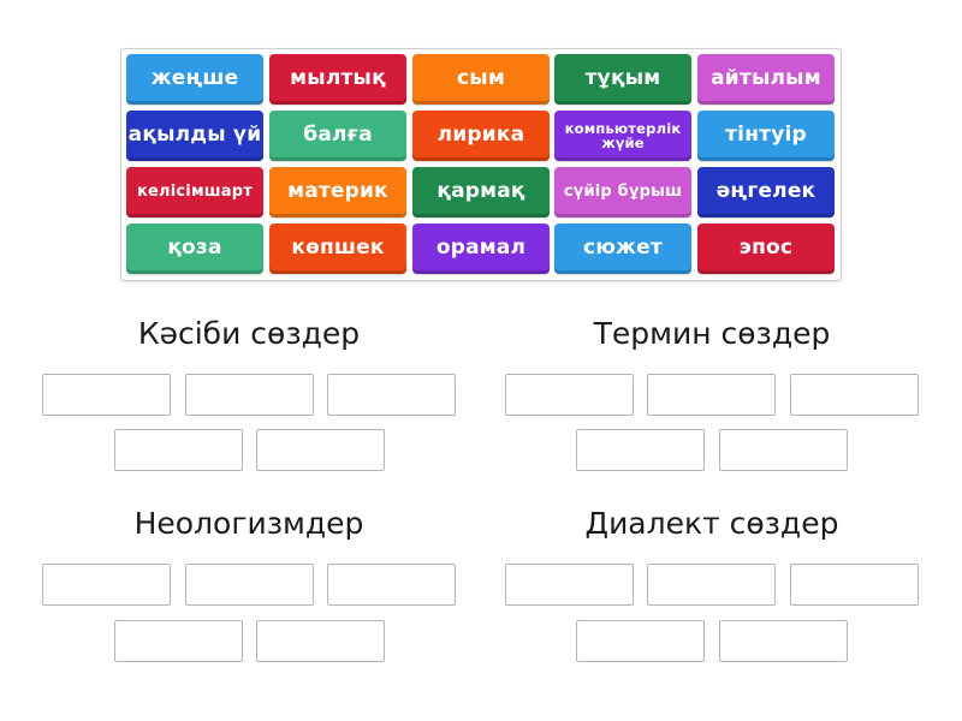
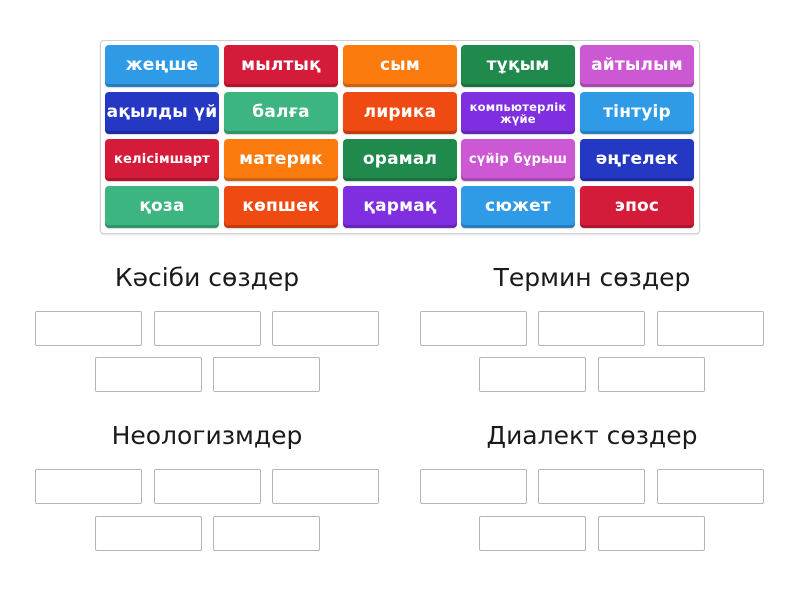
  жеңше
  мылтық
  сым
  тұқым
  айтылым
  ақылды үй
  балға
  лирика
  компьютерлік жүйе
  тінтуір
  келісімшарт
  материк
- қармақ
+ орамал
  сүйір бұрыш
  әңгелек
  қоза
  көпшек
- орамал
+ қармақ
  сюжет
  эпос
  Кәсіби сөздер
  Термин сөздер
  Неологизмдер
  Диалект сөздер
